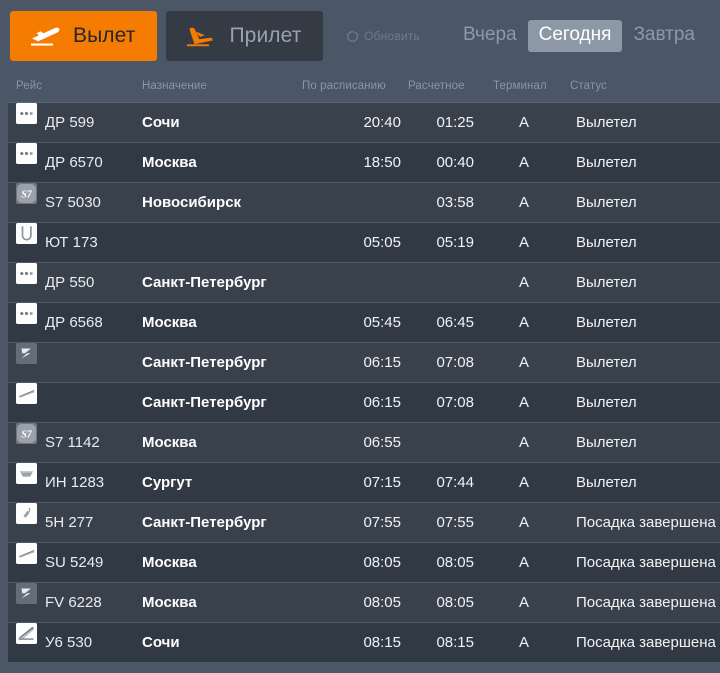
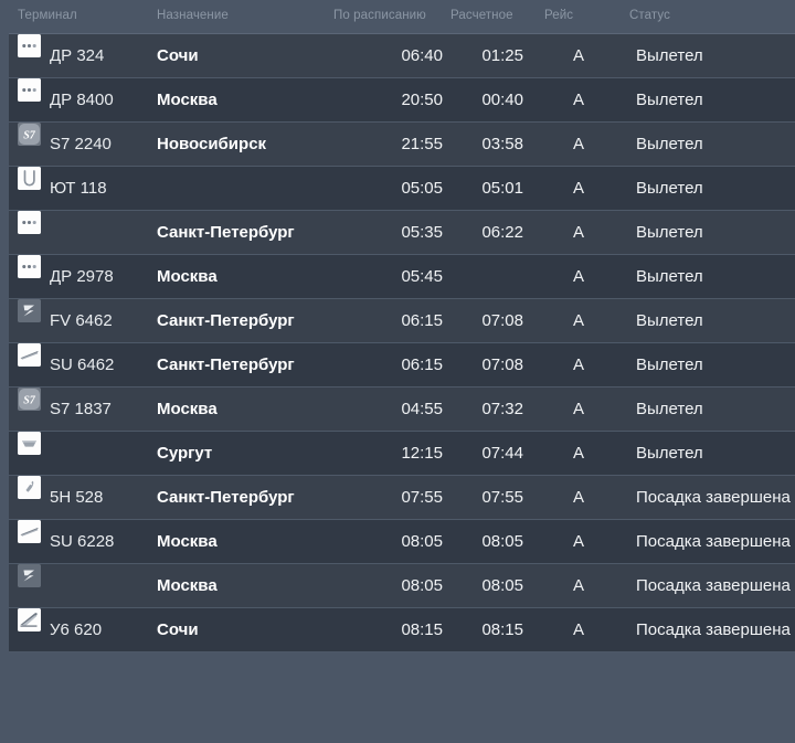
- Вылет
- Прилет
- Обновить
- Вчера
- Сегодня
- Завтра
- Рейс
+ Терминал
  Назначение
  По расписанию
  Расчетное
- Терминал
+ Рейс
  Статус
- ДР 599
+ ДР 324
  Сочи
- 20:40
+ 06:40
  01:25
  A
  Вылетел
- ДР 6570
+ ДР 8400
  Москва
- 18:50
+ 20:50
  00:40
  A
  Вылетел
  S7
- S7 5030
+ S7 2240
  Новосибирск
+ 21:55
  03:58
  A
  Вылетел
- ЮТ 173
+ ЮТ 118
  05:05
- 05:19
+ 05:01
  A
  Вылетел
- ДР 550
  Санкт-Петербург
+ 05:35
+ 06:22
  A
  Вылетел
- ДР 6568
+ ДР 2978
  Москва
  05:45
- 06:45
  A
  Вылетел
+ FV 6462
  Санкт-Петербург
  06:15
  07:08
  A
  Вылетел
+ SU 6462
  Санкт-Петербург
  06:15
  07:08
  A
  Вылетел
  S7
- S7 1142
+ S7 1837
  Москва
- 06:55
+ 04:55
+ 07:32
  A
  Вылетел
- ИН 1283
  Сургут
- 07:15
+ 12:15
  07:44
  A
  Вылетел
- 5Н 277
+ 5Н 528
  Санкт-Петербург
  07:55
  07:55
  A
  Посадка завершена
- SU 5249
+ SU 6228
  Москва
  08:05
  08:05
  A
  Посадка завершена
- FV 6228
  Москва
  08:05
  08:05
  A
  Посадка завершена
- У6 530
+ У6 620
  Сочи
  08:15
  08:15
  A
  Посадка завершена
